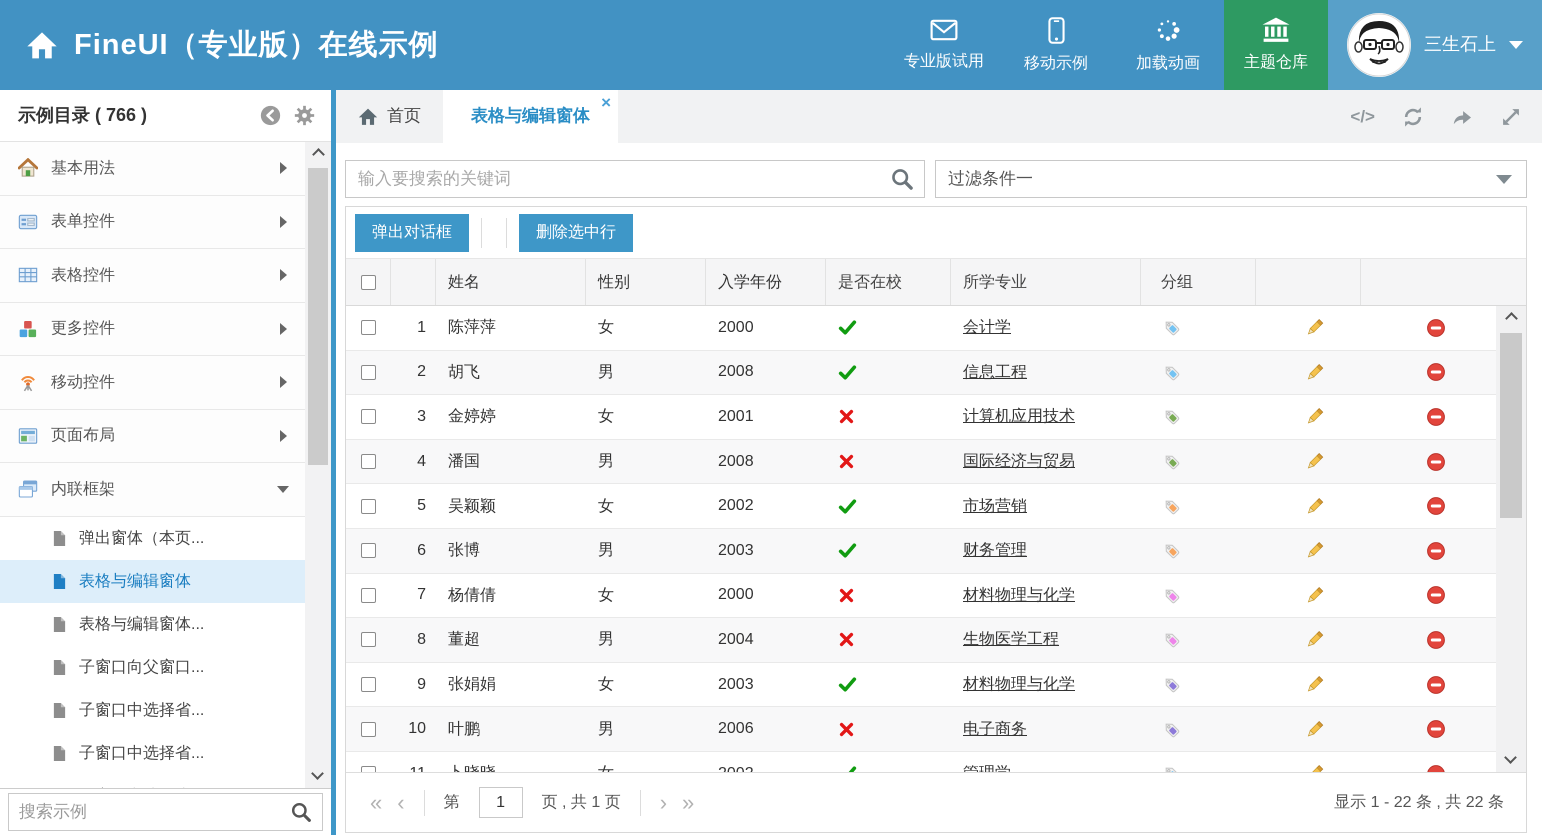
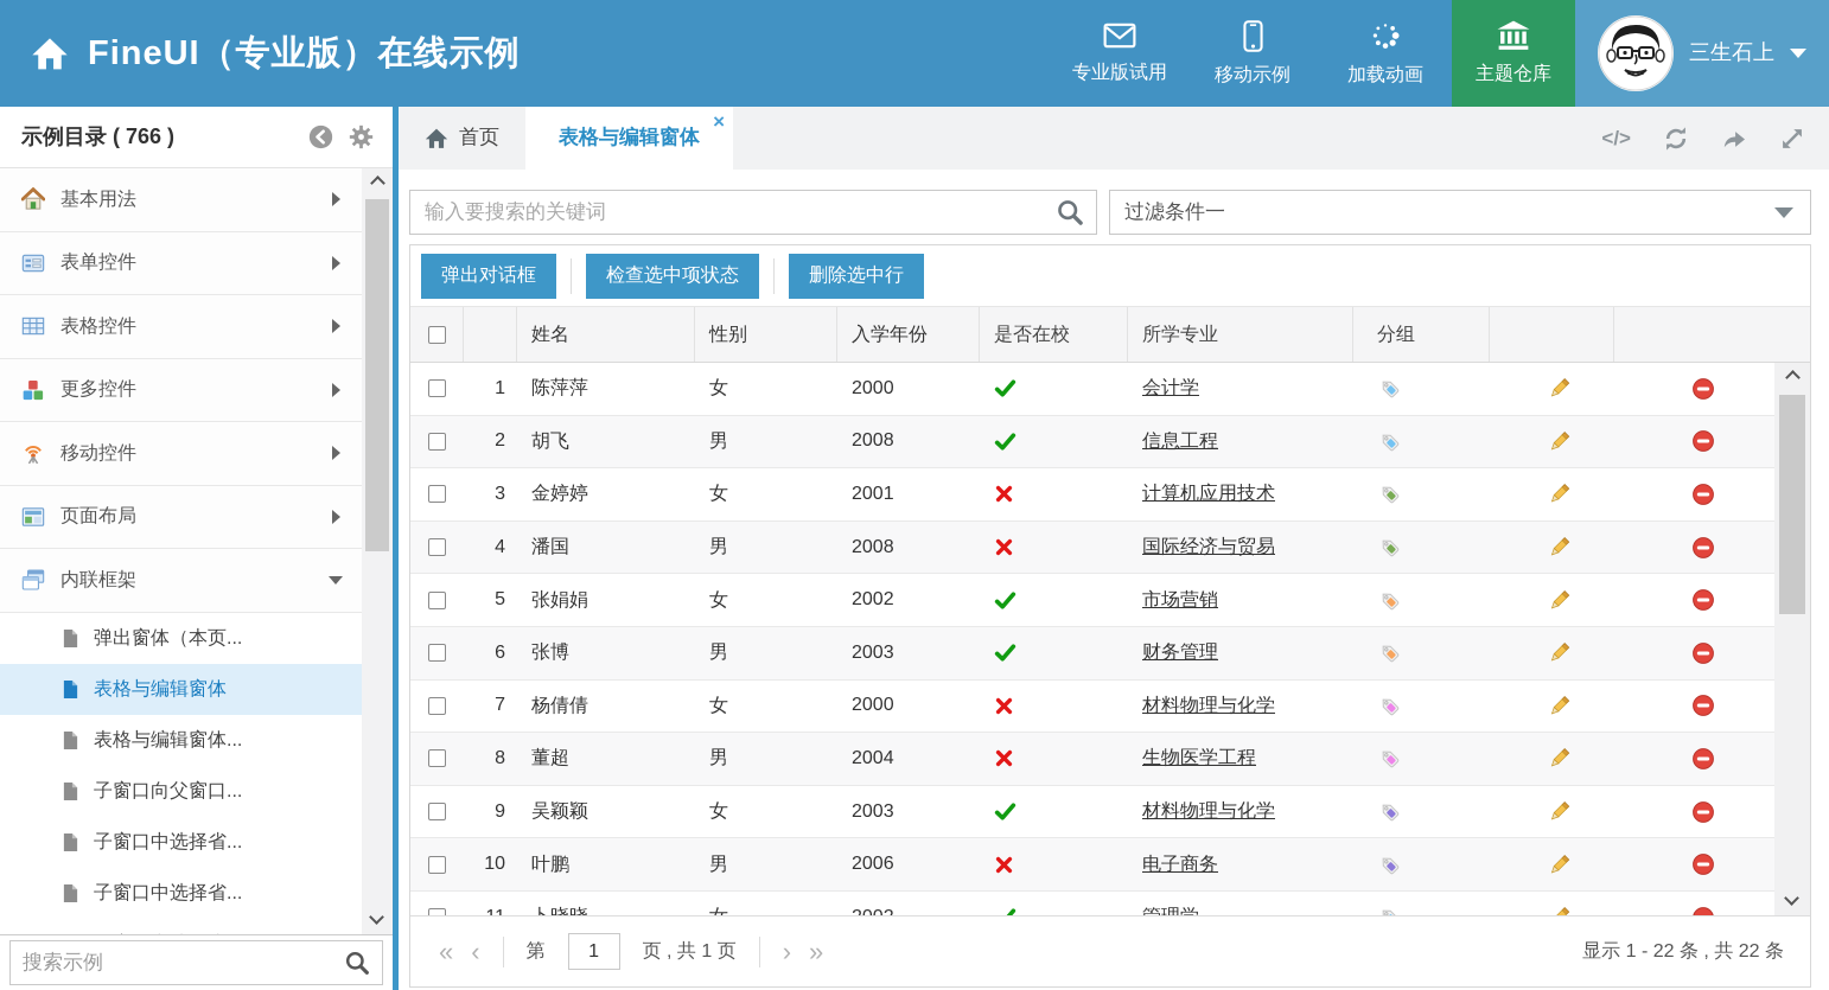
  FineUI（专业版）在线示例
  专业版试用
  移动示例
  加载动画
  主题仓库
  三生石上
  示例目录 ( 766 )
  基本用法
  表单控件
  表格控件
  更多控件
  移动控件
  页面布局
  内联框架
  弹出窗体（本页...
  表格与编辑窗体
  表格与编辑窗体...
  子窗口向父窗口...
  子窗口中选择省...
  子窗口中选择省...
  搜索示例
  首页
  表格与编辑窗体
  ×
  </>
  输入要搜索的关键词
  过滤条件一
  弹出对话框
+ 检查选中项状态
  删除选中行
  姓名
  性别
  入学年份
  是否在校
  所学专业
  分组
  1
  陈萍萍
  女
  2000
  会计学
  2
  胡飞
  男
  2008
  信息工程
  3
  金婷婷
  女
  2001
  计算机应用技术
  4
  潘国
  男
  2008
  国际经济与贸易
  5
- 吴颖颖
+ 张娟娟
  女
  2002
  市场营销
  6
  张博
  男
  2003
  财务管理
  7
  杨倩倩
  女
  2000
  材料物理与化学
  8
  董超
  男
  2004
  生物医学工程
  9
- 张娟娟
+ 吴颖颖
  女
  2003
  材料物理与化学
  10
  叶鹏
  男
  2006
  电子商务
  «
  ‹
  第
  1
  页 , 共 1 页
  ›
  »
  显示 1 - 22 条 , 共 22 条
